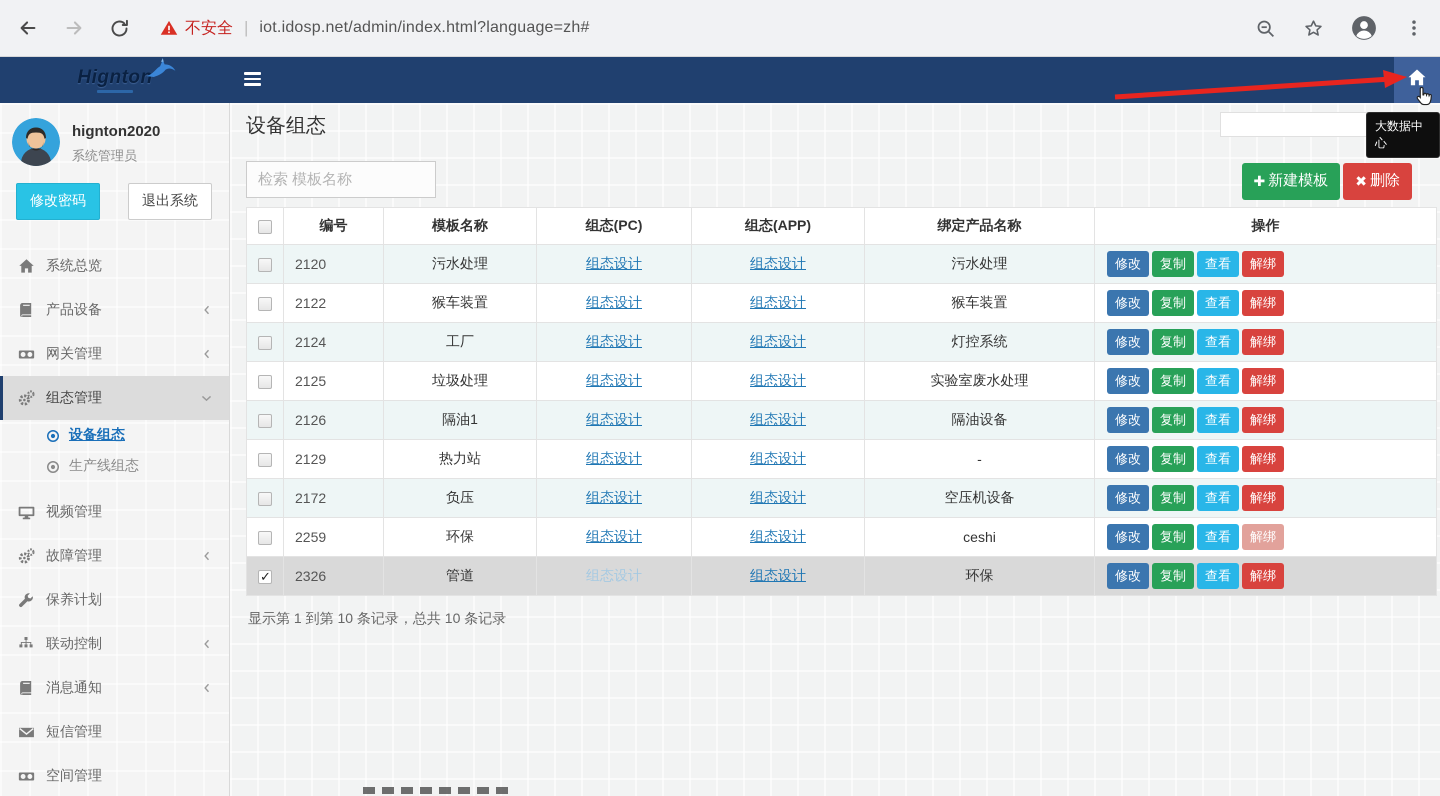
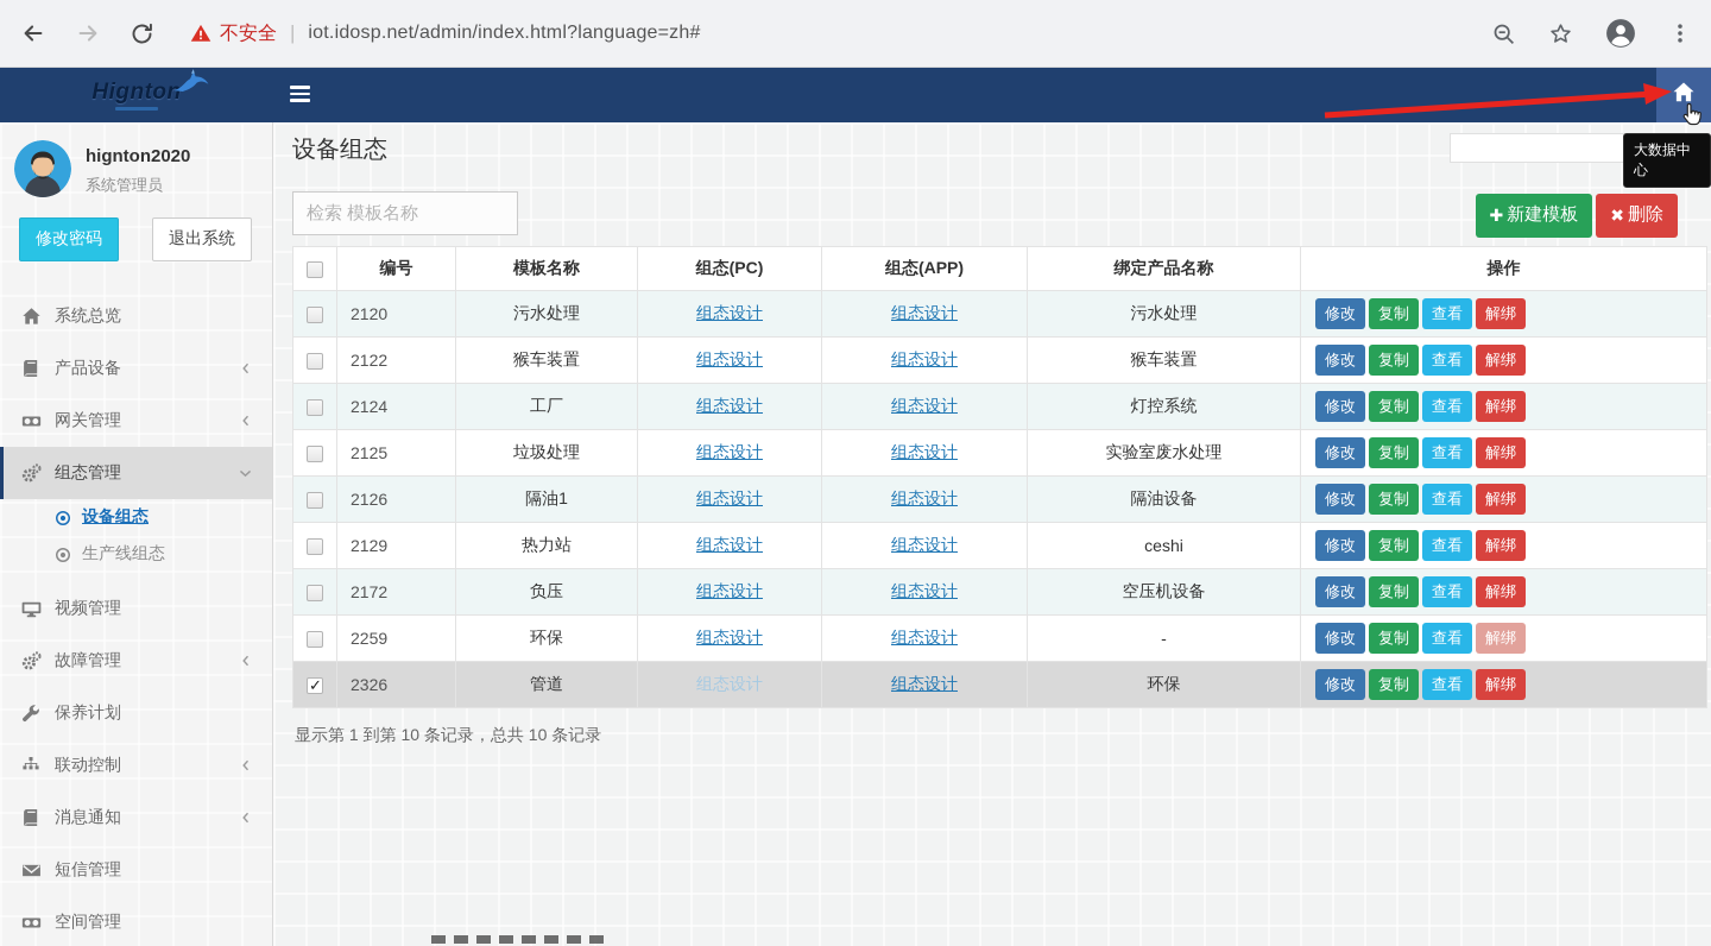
  不安全
  |
  iot.idosp.net/admin/index.html?language=zh#
  Hignton
  hignton2020
  系统管理员
  修改密码
  退出系统
  系统总览
  产品设备
  网关管理
  组态管理
  设备组态
  生产线组态
  视频管理
  故障管理
  保养计划
  联动控制
  消息通知
  短信管理
  空间管理
  设备组态
  检索 模板名称
  ✚
  新建模板
  ✖
  删除
  	编号	模板名称	组态(PC)	组态(APP)	绑定产品名称	操作
  	2120	污水处理	组态设计	组态设计	污水处理	修改 复制 查看 解绑
  	2122	猴车装置	组态设计	组态设计	猴车装置	修改 复制 查看 解绑
  	2124	工厂	组态设计	组态设计	灯控系统	修改 复制 查看 解绑
  	2125	垃圾处理	组态设计	组态设计	实验室废水处理	修改 复制 查看 解绑
  	2126	隔油1	组态设计	组态设计	隔油设备	修改 复制 查看 解绑
- 	2129	热力站	组态设计	组态设计	-	修改 复制 查看 解绑
+ 	2129	热力站	组态设计	组态设计	ceshi	修改 复制 查看 解绑
  	2172	负压	组态设计	组态设计	空压机设备	修改 复制 查看 解绑
- 	2259	环保	组态设计	组态设计	ceshi	修改 复制 查看 解绑
+ 	2259	环保	组态设计	组态设计	-	修改 复制 查看 解绑
  	2326	管道	组态设计	组态设计	环保	修改 复制 查看 解绑
  显示第 1 到第 10 条记录，总共 10 条记录
  大数据中心
